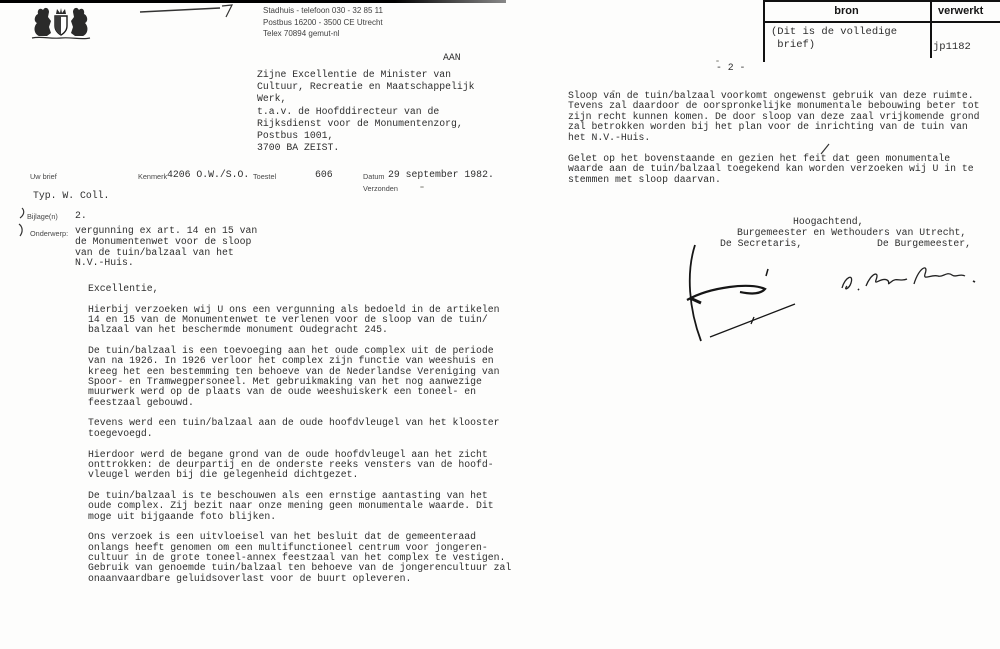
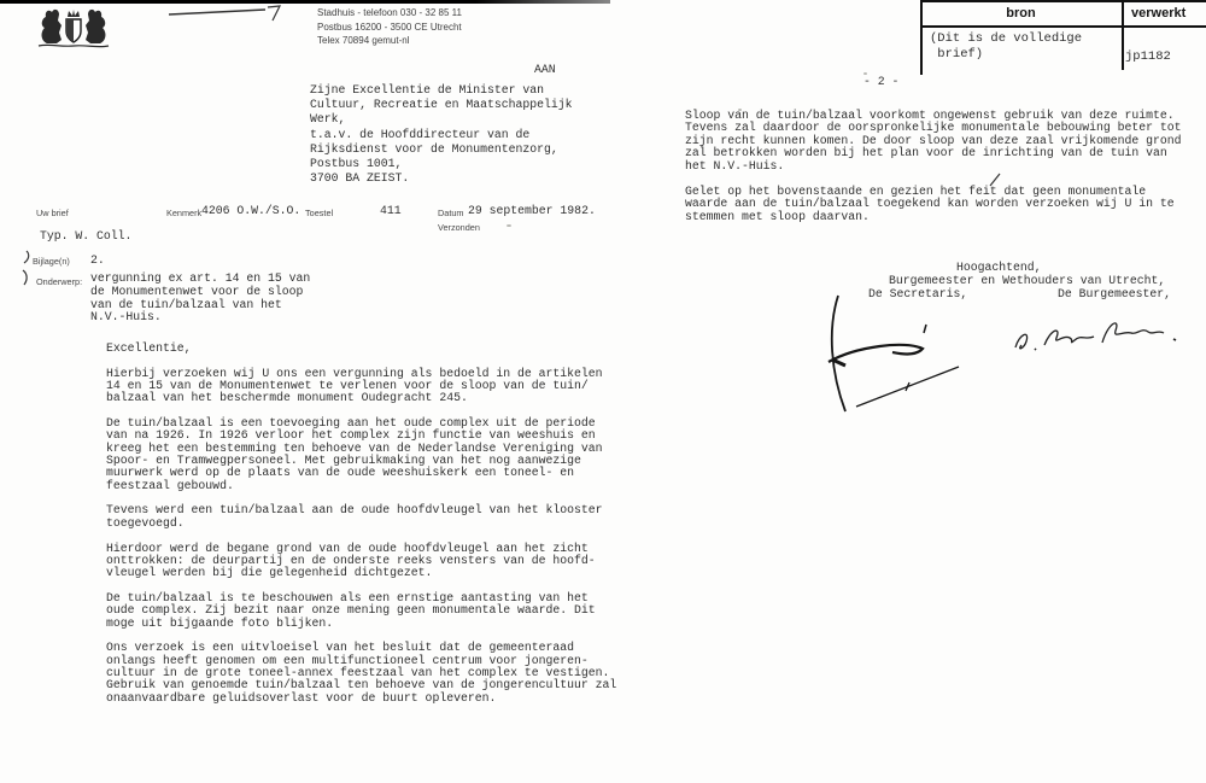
  Stadhuis - telefoon 030 - 32 85 11
  Postbus 16200 - 3500 CE Utrecht
  Telex 70894 gemut-nl
  AAN
  Zijne Excellentie de Minister van
  Cultuur, Recreatie en Maatschappelijk
  Werk,
  t.a.v. de Hoofddirecteur van de
  Rijksdienst voor de Monumentenzorg,
  Postbus 1001,
  3700 BA ZEIST.
  Uw brief
  Kenmerk
  4206 O.W./S.O.
  Toestel
- 606
+ 411
  Datum
  29 september 1982.
  Verzonden
  Typ. W. Coll.
  Bijlage(n)
  2.
  Onderwerp:
  vergunning ex art. 14 en 15 van
  de Monumentenwet voor de sloop
  van de tuin/balzaal van het
  N.V.-Huis.
  Excellentie,
  Hierbij verzoeken wij U ons een vergunning als bedoeld in de artikelen
  14 en 15 van de Monumentenwet te verlenen voor de sloop van de tuin/
  balzaal van het beschermde monument Oudegracht 245.
  De tuin/balzaal is een toevoeging aan het oude complex uit de periode
  van na 1926. In 1926 verloor het complex zijn functie van weeshuis en
  kreeg het een bestemming ten behoeve van de Nederlandse Vereniging van
  Spoor- en Tramwegpersoneel. Met gebruikmaking van het nog aanwezige
  muurwerk werd op de plaats van de oude weeshuiskerk een toneel- en
  feestzaal gebouwd.
  Tevens werd een tuin/balzaal aan de oude hoofdvleugel van het klooster
  toegevoegd.
  Hierdoor werd de begane grond van de oude hoofdvleugel aan het zicht
  onttrokken: de deurpartij en de onderste reeks vensters van de hoofd-
  vleugel werden bij die gelegenheid dichtgezet.
  De tuin/balzaal is te beschouwen als een ernstige aantasting van het
  oude complex. Zij bezit naar onze mening geen monumentale waarde. Dit
  moge uit bijgaande foto blijken.
  Ons verzoek is een uitvloeisel van het besluit dat de gemeenteraad
  onlangs heeft genomen om een multifunctioneel centrum voor jongeren-
  cultuur in de grote toneel-annex feestzaal van het complex te vestigen.
  Gebruik van genoemde tuin/balzaal ten behoeve van de jongerencultuur zal
  onaanvaardbare geluidsoverlast voor de buurt opleveren.
  - 2 -
  Sloop van de tuin/balzaal voorkomt ongewenst gebruik van deze ruimte.
  Tevens zal daardoor de oorspronkelijke monumentale bebouwing beter tot
  zijn recht kunnen komen. De door sloop van deze zaal vrijkomende grond
  zal betrokken worden bij het plan voor de inrichting van de tuin van
  het N.V.-Huis.
  Gelet op het bovenstaande en gezien het feit dat geen monumentale
  waarde aan de tuin/balzaal toegekend kan worden verzoeken wij U in te
  stemmen met sloop daarvan.
  Hoogachtend,
  Burgemeester en Wethouders van Utrecht,
  De Secretaris,
  De Burgemeester,
  bron
  verwerkt
  (Dit is de volledige
  brief)
  jp1182
